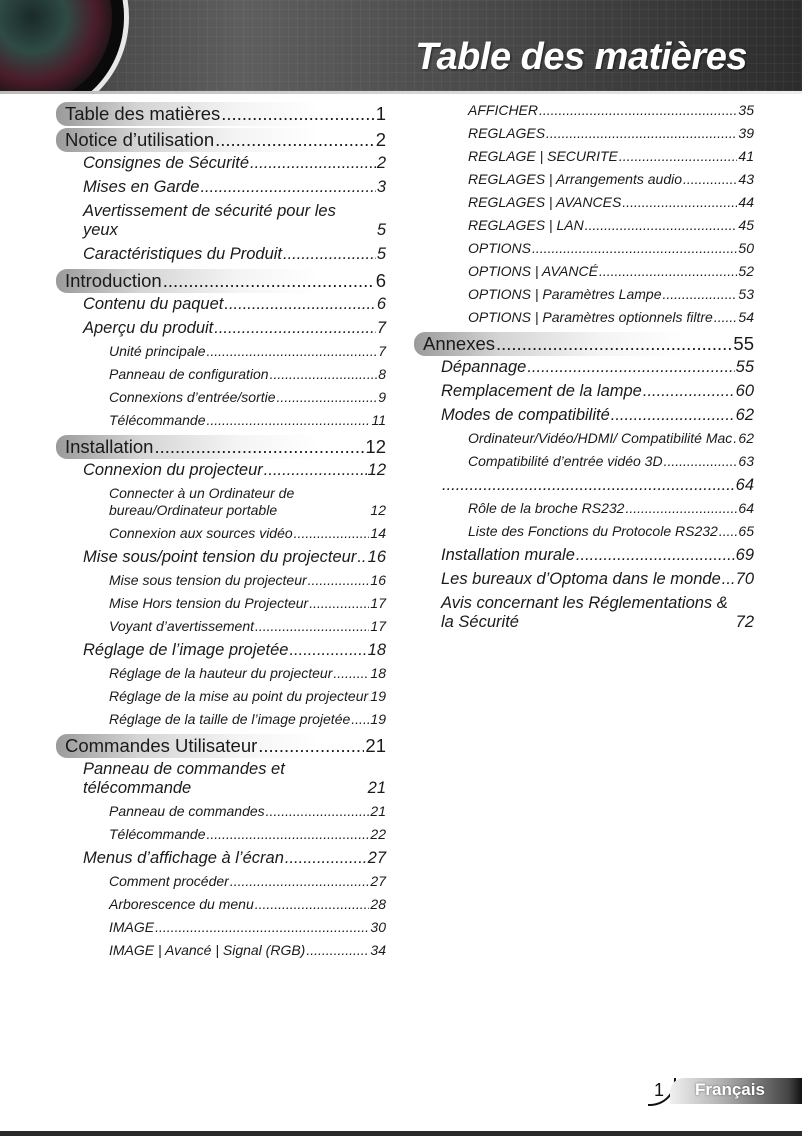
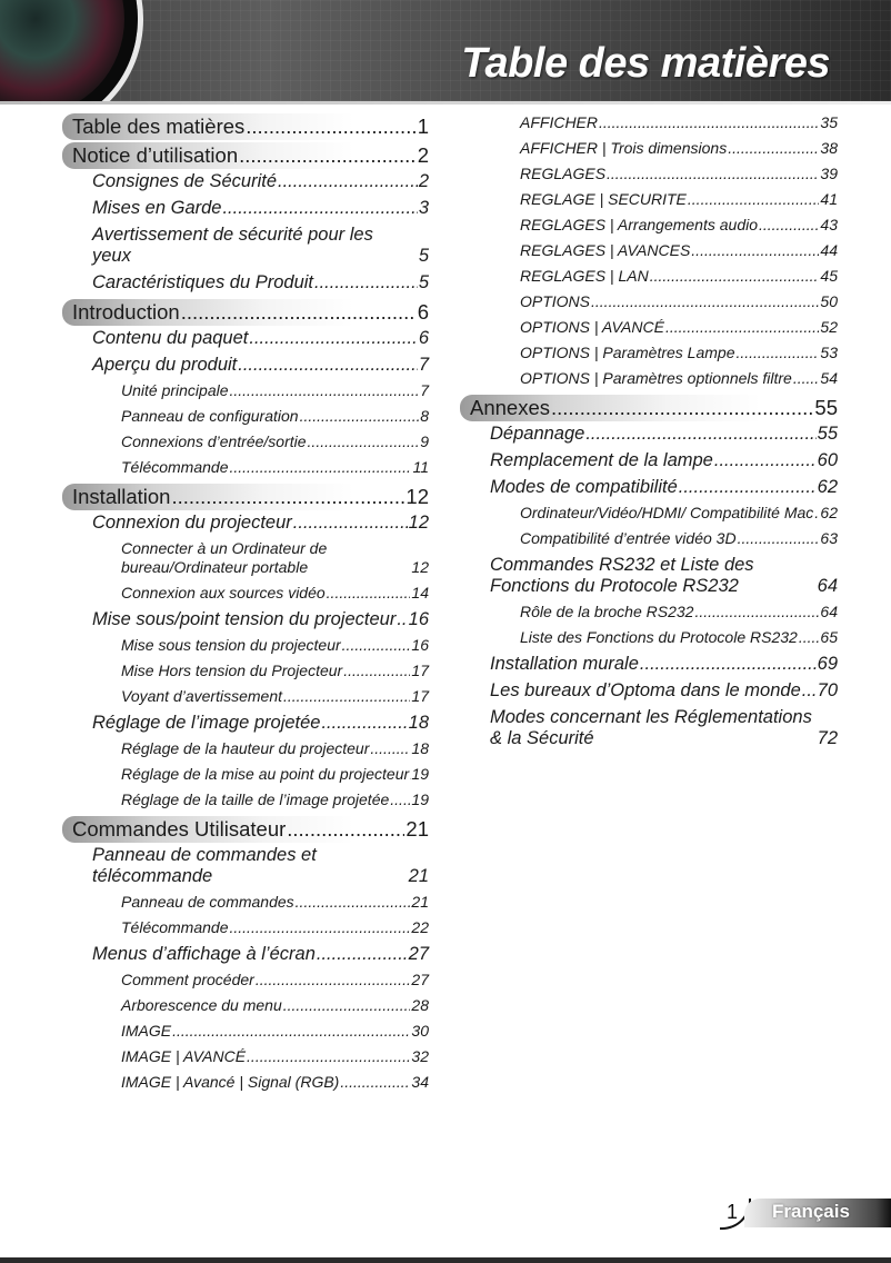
  Table des matières
  Table des matières
  1
  Notice d’utilisation
  2
  Consignes de Sécurité
  2
  Mises en Garde
  3
  Avertissement de sécurité pour les yeux
  5
  Caractéristiques du Produit
  5
  Introduction
  6
  Contenu du paquet
  6
  Aperçu du produit
  7
  Unité principale
  7
  Panneau de configuration
  8
  Connexions d’entrée/sortie
  9
  Télécommande
  11
  Installation
  12
  Connexion du projecteur
  12
  Connecter à un Ordinateur de bureau/Ordinateur portable
  12
  Connexion aux sources vidéo
  14
  Mise sous/point tension du projecteur
  16
  Mise sous tension du projecteur
  16
  Mise Hors tension du Projecteur
  17
  Voyant d’avertissement
  17
  Réglage de l’image projetée
  18
  Réglage de la hauteur du projecteur
  18
  Réglage de la mise au point du projecteur
  19
  Réglage de la taille de l’image projetée
  19
  Commandes Utilisateur
  21
  Panneau de commandes et télécommande
  21
  Panneau de commandes
  21
  Télécommande
  22
  Menus d’affichage à l’écran
  27
  Comment procéder
  27
  Arborescence du menu
  28
  IMAGE
  30
+ IMAGE | AVANCÉ
+ 32
  IMAGE | Avancé | Signal (RGB)
  34
  AFFICHER
  35
+ AFFICHER | Trois dimensions
+ 38
  REGLAGES
  39
  REGLAGE | SECURITE
  41
  REGLAGES | Arrangements audio
  43
  REGLAGES | AVANCES
  44
  REGLAGES | LAN
  45
  OPTIONS
  50
  OPTIONS | AVANCÉ
  52
  OPTIONS | Paramètres Lampe
  53
  OPTIONS | Paramètres optionnels filtre
  54
  Annexes
  55
  Dépannage
  55
  Remplacement de la lampe
  60
  Modes de compatibilité
  62
  Ordinateur/Vidéo/HDMI/ Compatibilité Mac
  62
  Compatibilité d’entrée vidéo 3D
  63
+ Commandes RS232 et Liste des Fonctions du Protocole RS232
  64
  Rôle de la broche RS232
  64
  Liste des Fonctions du Protocole RS232
  65
  Installation murale
  69
  Les bureaux d’Optoma dans le monde
  70
- Avis concernant les Réglementations & la Sécurité
+ Modes concernant les Réglementations & la Sécurité
  72
  1
  Français
